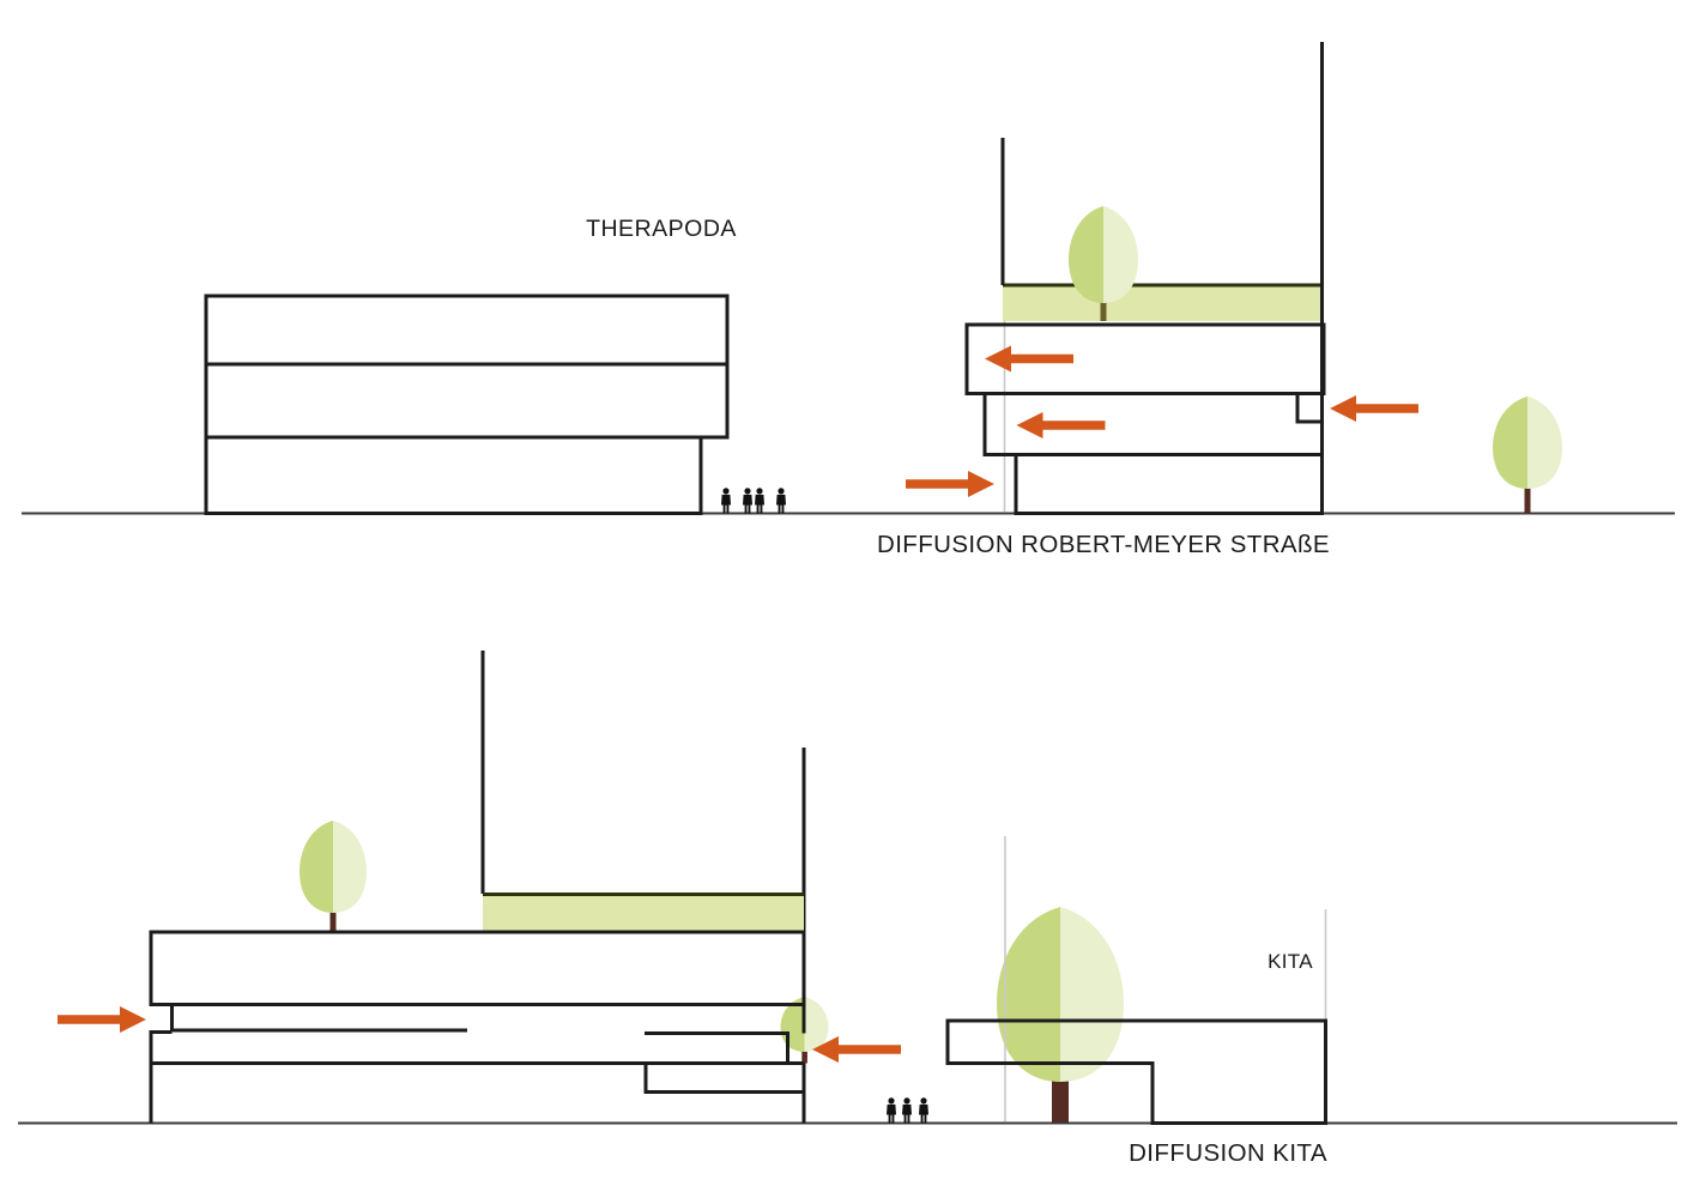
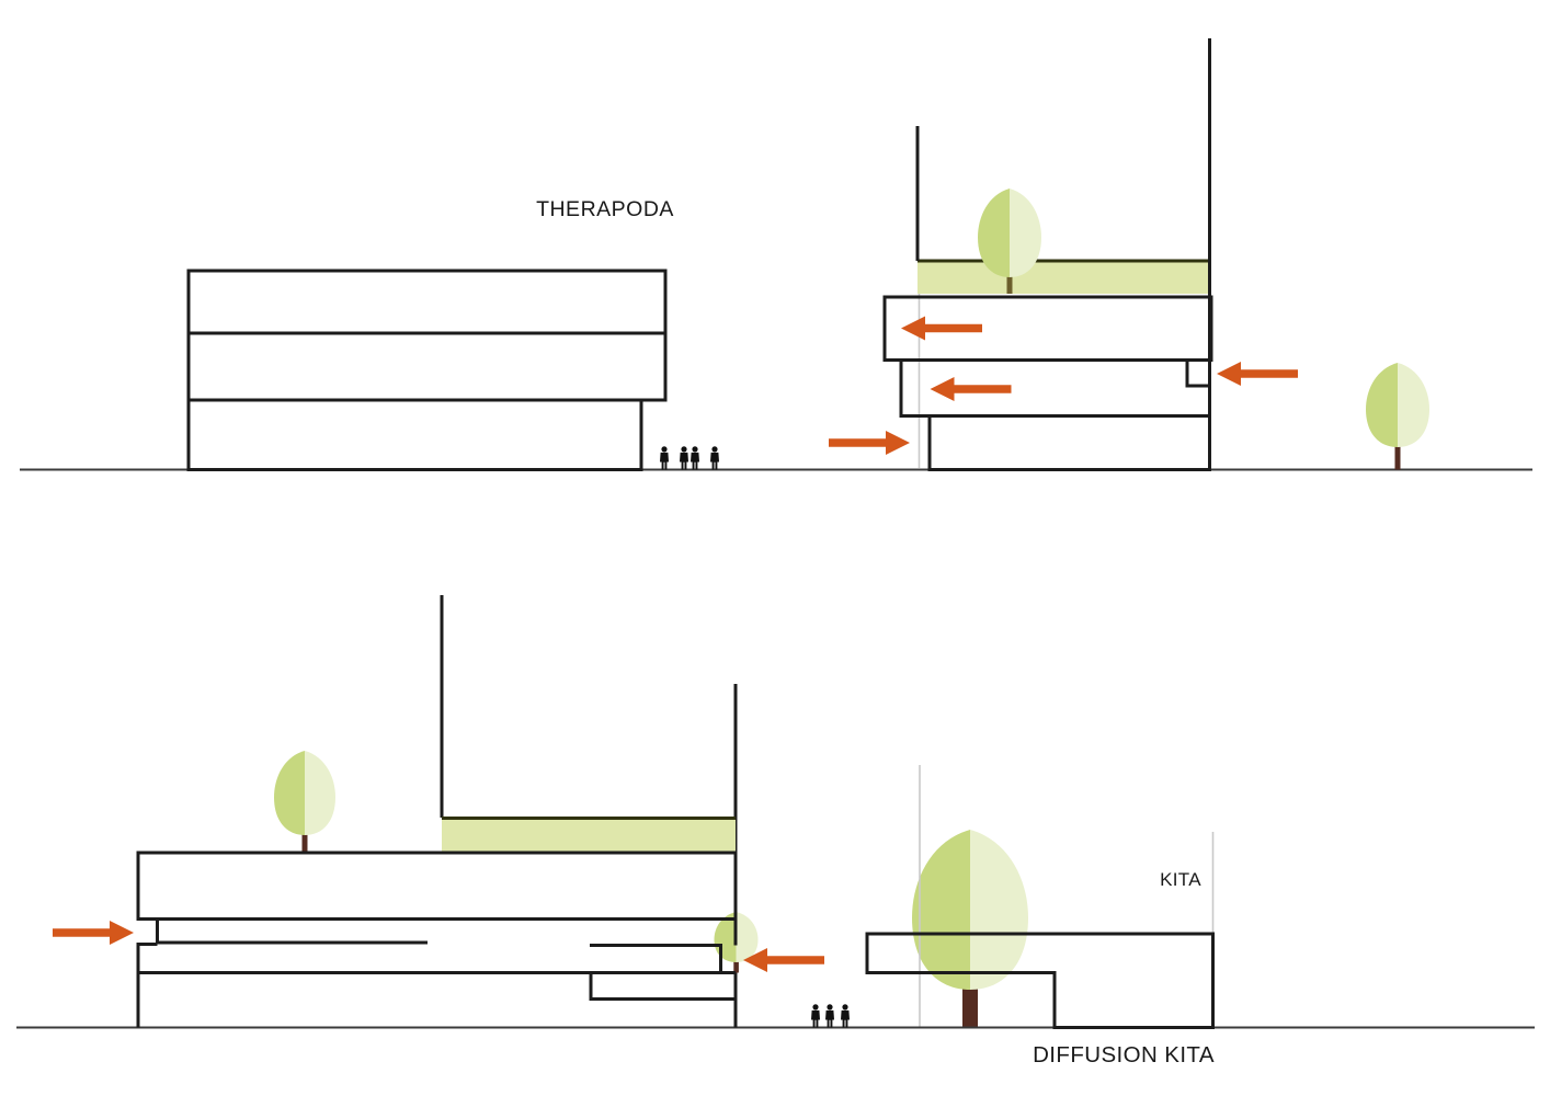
  THERAPODA
- DIFFUSION ROBERT-MEYER STRAßE
  KITA
  DIFFUSION KITA
